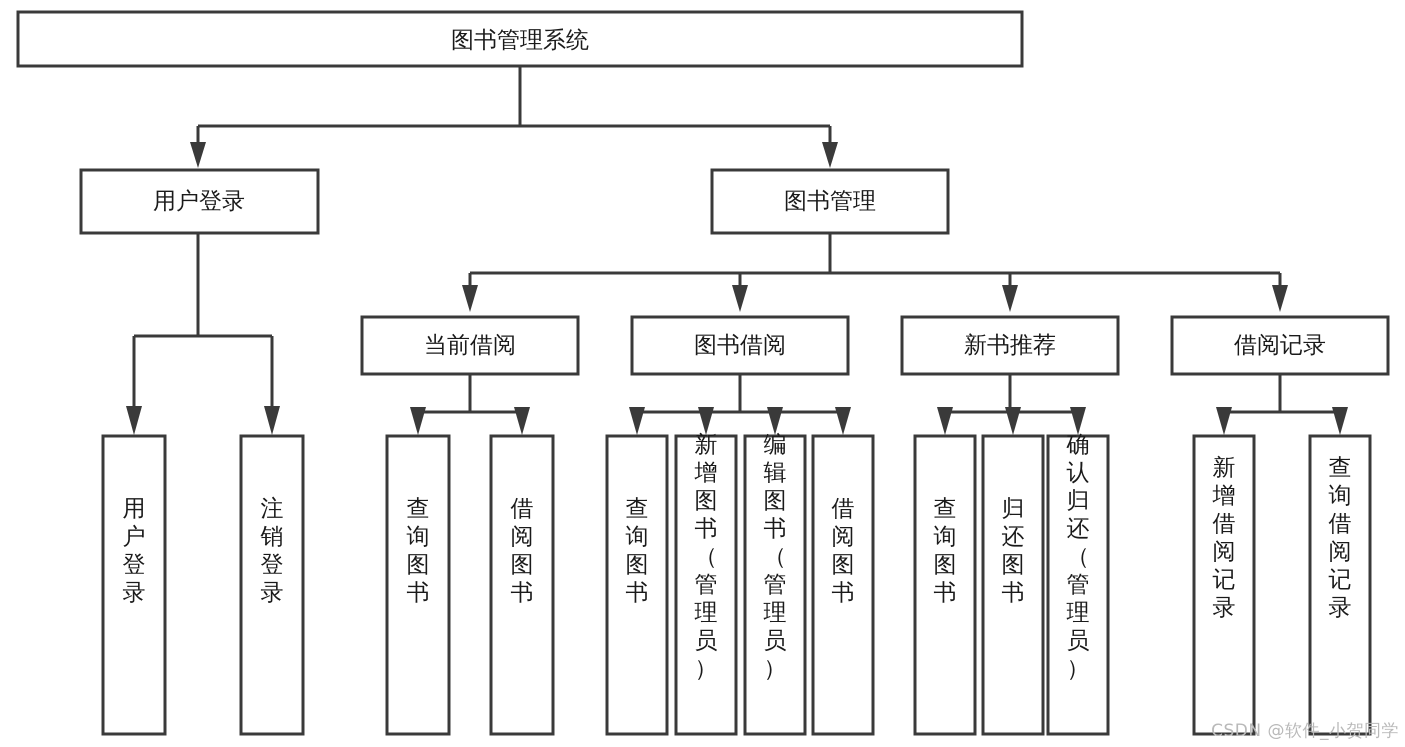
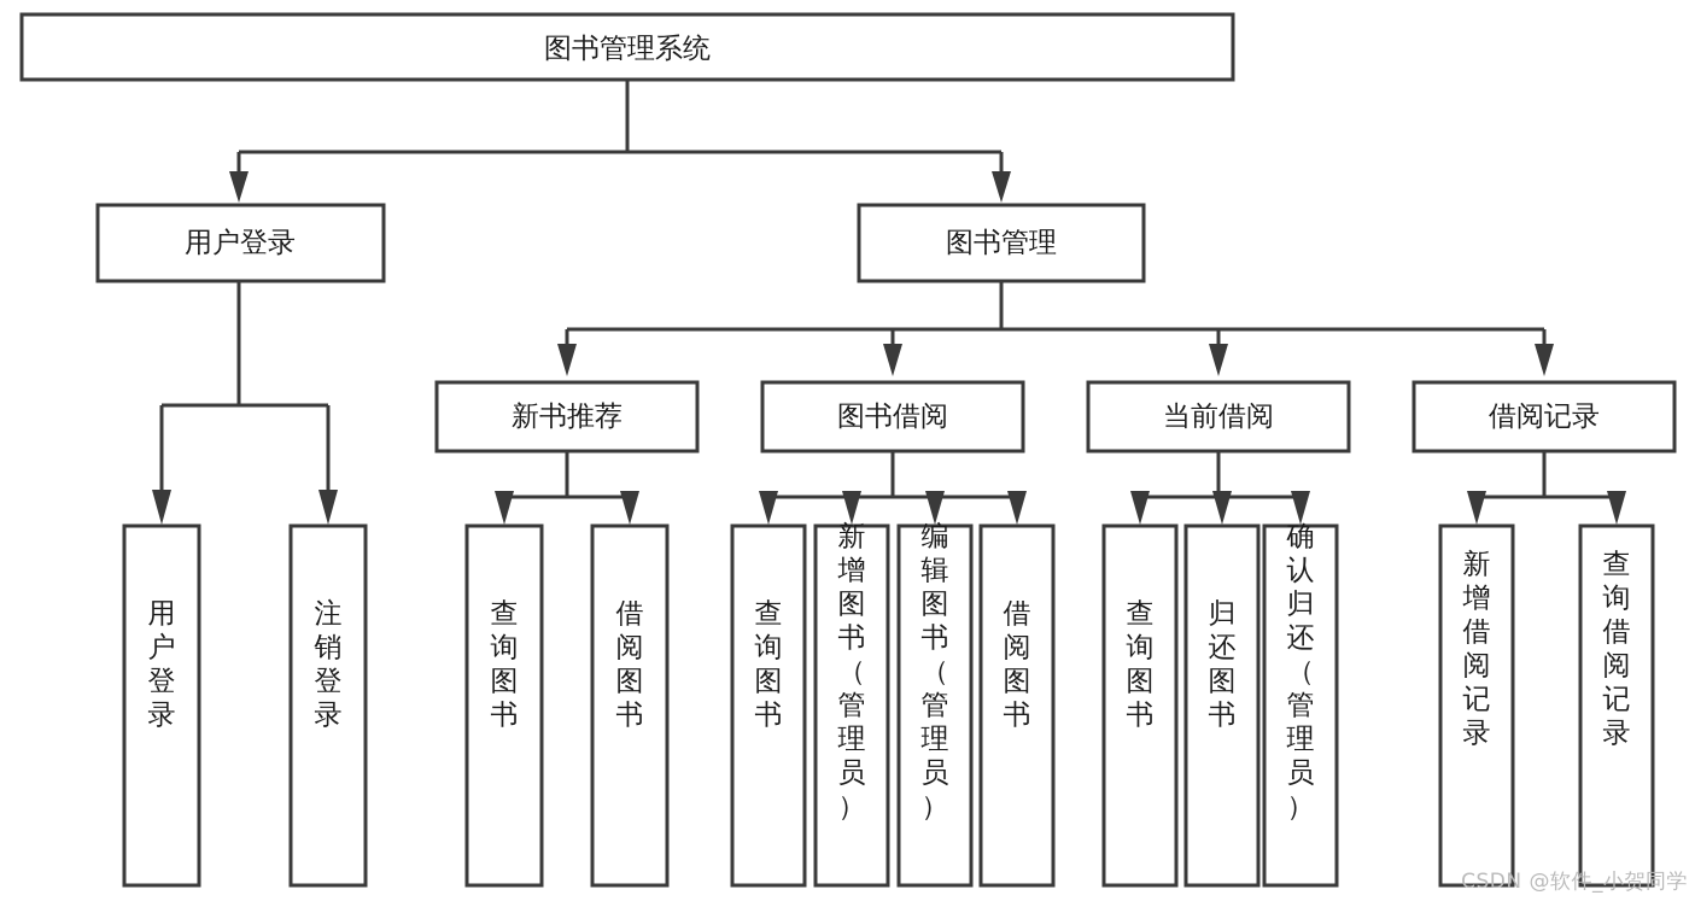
  图书管理系统
  用户登录
  图书管理
- 当前借阅
+ 新书推荐
  图书借阅
- 新书推荐
+ 当前借阅
  借阅记录
  用户登录
  注销登录
  查询图书
  借阅图书
  查询图书
  新增图书（管理员）
  编辑图书（管理员）
  借阅图书
  查询图书
  归还图书
  确认归还（管理员）
  新增借阅记录
  查询借阅记录
  CSDN @软件_小贺同学
